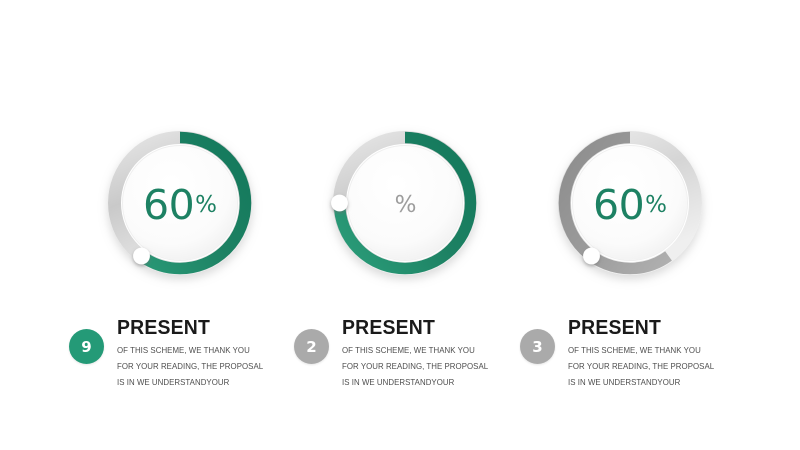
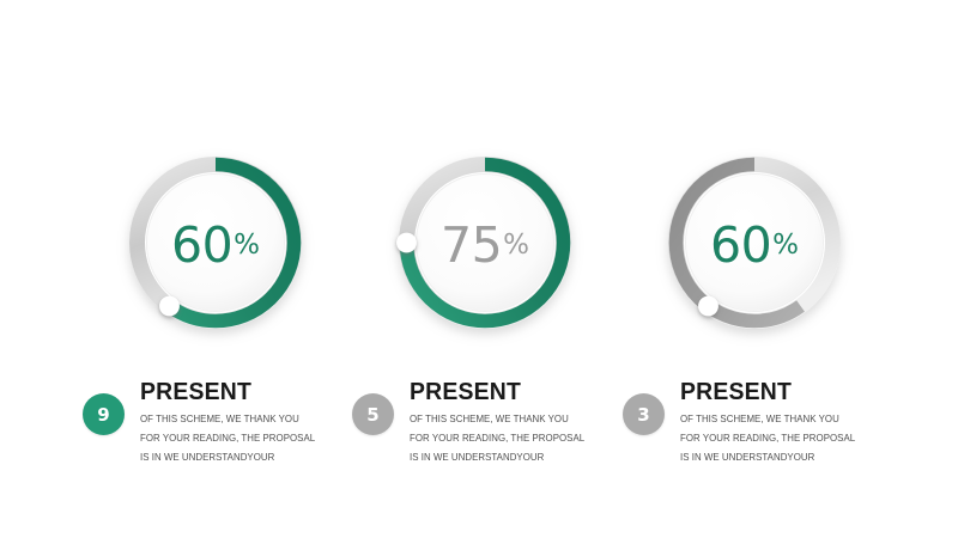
  60
  %
+ 75
  %
  60
  %
  9
  PRESENT
  OF THIS SCHEME, WE THANK YOU
  FOR YOUR READING, THE PROPOSAL
  IS IN WE UNDERSTANDYOUR
- 2
+ 5
  PRESENT
  OF THIS SCHEME, WE THANK YOU
  FOR YOUR READING, THE PROPOSAL
  IS IN WE UNDERSTANDYOUR
  3
  PRESENT
  OF THIS SCHEME, WE THANK YOU
  FOR YOUR READING, THE PROPOSAL
  IS IN WE UNDERSTANDYOUR
